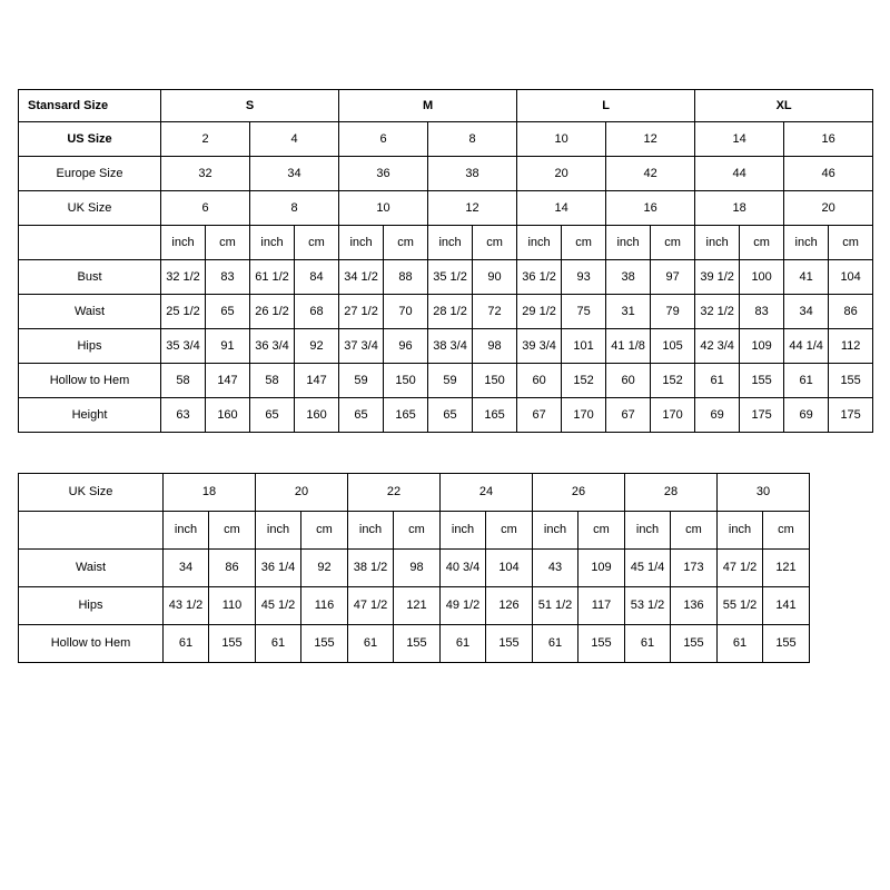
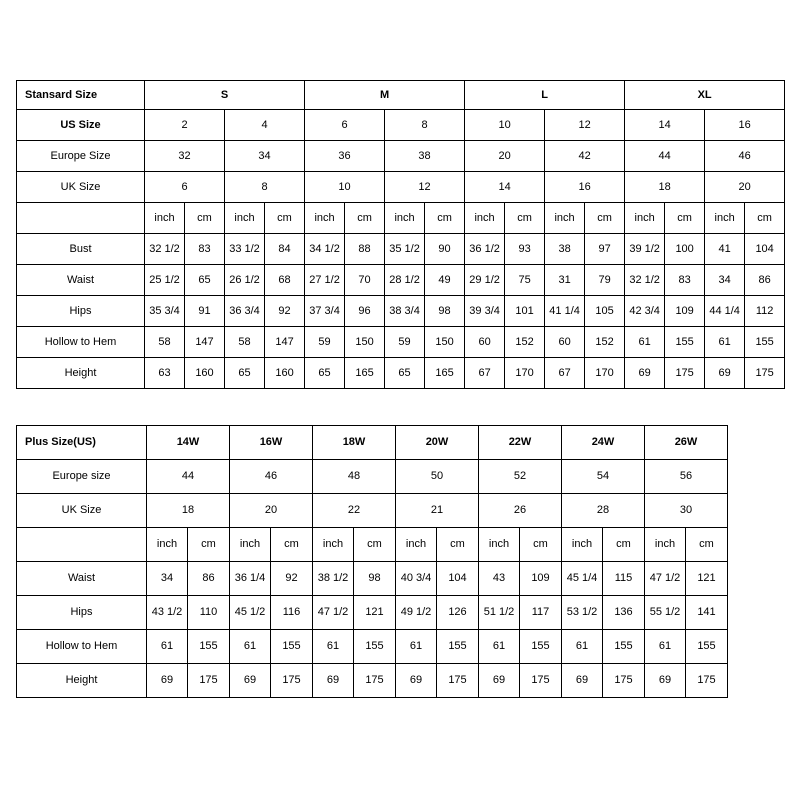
  Stansard Size	S	M	L	XL
  US Size	2	4	6	8	10	12	14	16
  Europe Size	32	34	36	38	20	42	44	46
  UK Size	6	8	10	12	14	16	18	20
  	inch	cm	inch	cm	inch	cm	inch	cm	inch	cm	inch	cm	inch	cm	inch	cm
- Bust	32 1/2	83	61 1/2	84	34 1/2	88	35 1/2	90	36 1/2	93	38	97	39 1/2	100	41	104
+ Bust	32 1/2	83	33 1/2	84	34 1/2	88	35 1/2	90	36 1/2	93	38	97	39 1/2	100	41	104
- Waist	25 1/2	65	26 1/2	68	27 1/2	70	28 1/2	72	29 1/2	75	31	79	32 1/2	83	34	86
+ Waist	25 1/2	65	26 1/2	68	27 1/2	70	28 1/2	49	29 1/2	75	31	79	32 1/2	83	34	86
- Hips	35 3/4	91	36 3/4	92	37 3/4	96	38 3/4	98	39 3/4	101	41 1/8	105	42 3/4	109	44 1/4	112
+ Hips	35 3/4	91	36 3/4	92	37 3/4	96	38 3/4	98	39 3/4	101	41 1/4	105	42 3/4	109	44 1/4	112
  Hollow to Hem	58	147	58	147	59	150	59	150	60	152	60	152	61	155	61	155
  Height	63	160	65	160	65	165	65	165	67	170	67	170	69	175	69	175
+ Plus Size(US)	14W	16W	18W	20W	22W	24W	26W
+ Europe size	44	46	48	50	52	54	56
- UK Size	18	20	22	24	26	28	30
+ UK Size	18	20	22	21	26	28	30
  	inch	cm	inch	cm	inch	cm	inch	cm	inch	cm	inch	cm	inch	cm
- Waist	34	86	36 1/4	92	38 1/2	98	40 3/4	104	43	109	45 1/4	173	47 1/2	121
+ Waist	34	86	36 1/4	92	38 1/2	98	40 3/4	104	43	109	45 1/4	115	47 1/2	121
  Hips	43 1/2	110	45 1/2	116	47 1/2	121	49 1/2	126	51 1/2	117	53 1/2	136	55 1/2	141
  Hollow to Hem	61	155	61	155	61	155	61	155	61	155	61	155	61	155
+ Height	69	175	69	175	69	175	69	175	69	175	69	175	69	175
